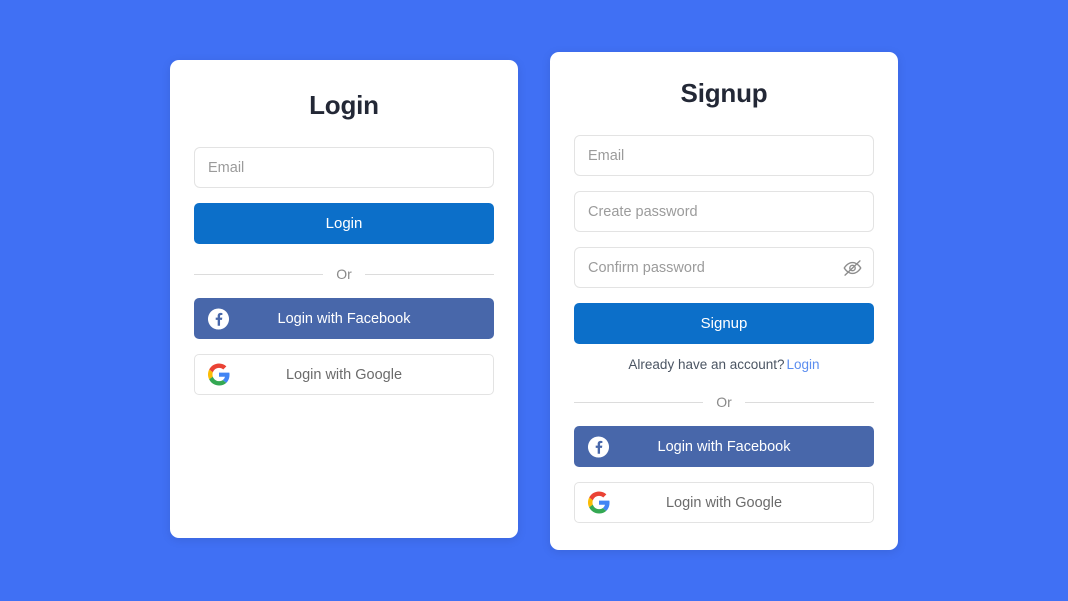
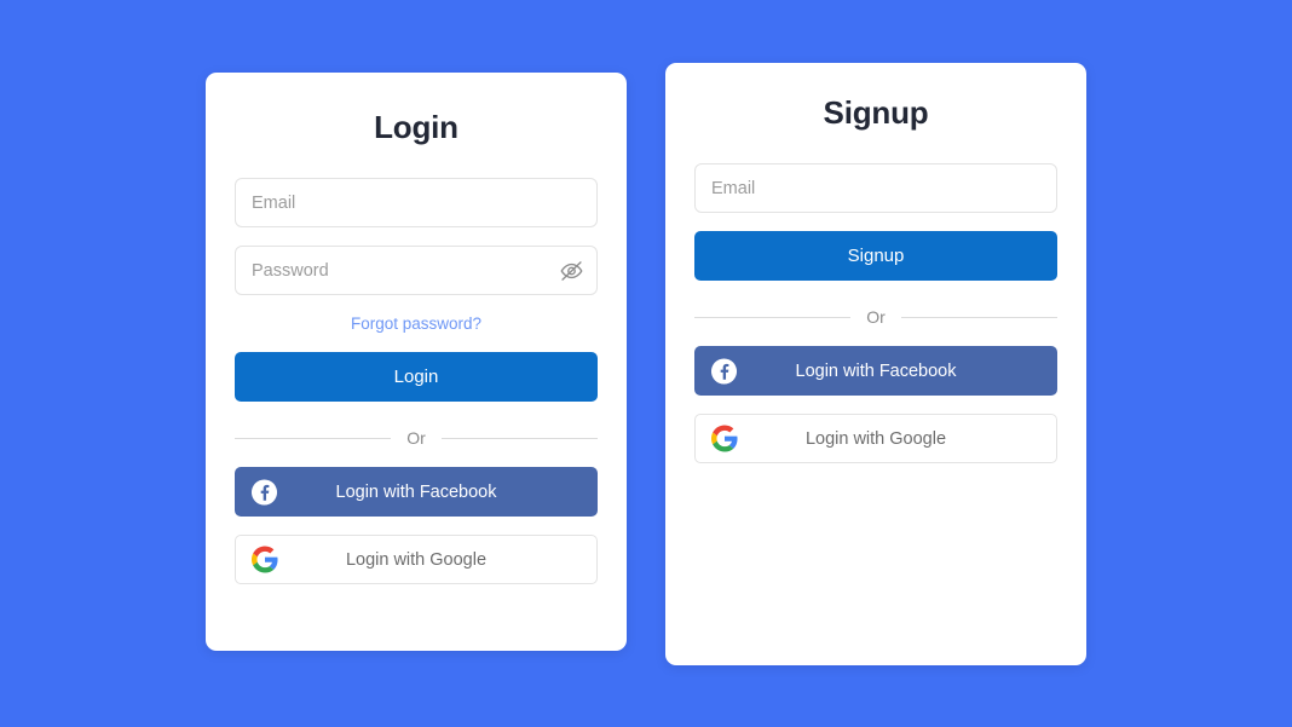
  Login
  Email
+ Password
+ Forgot password?
  Login
  Or
  Login with Facebook
  Login with Google
  Signup
  Email
- Create password
- Confirm password
  Signup
- Already have an account? Login
  Or
  Login with Facebook
  Login with Google
